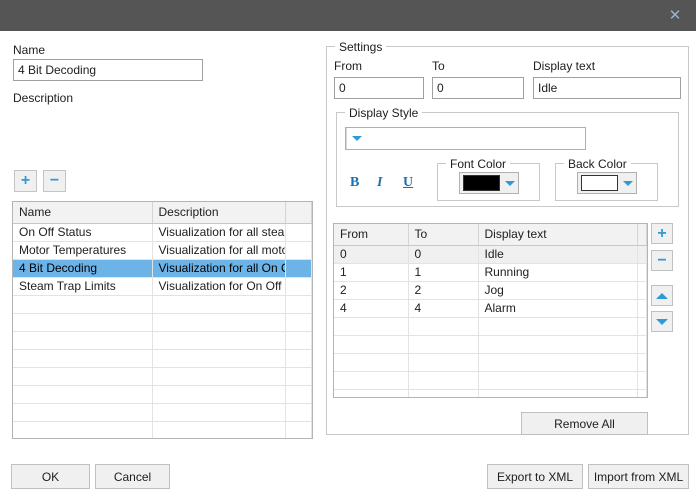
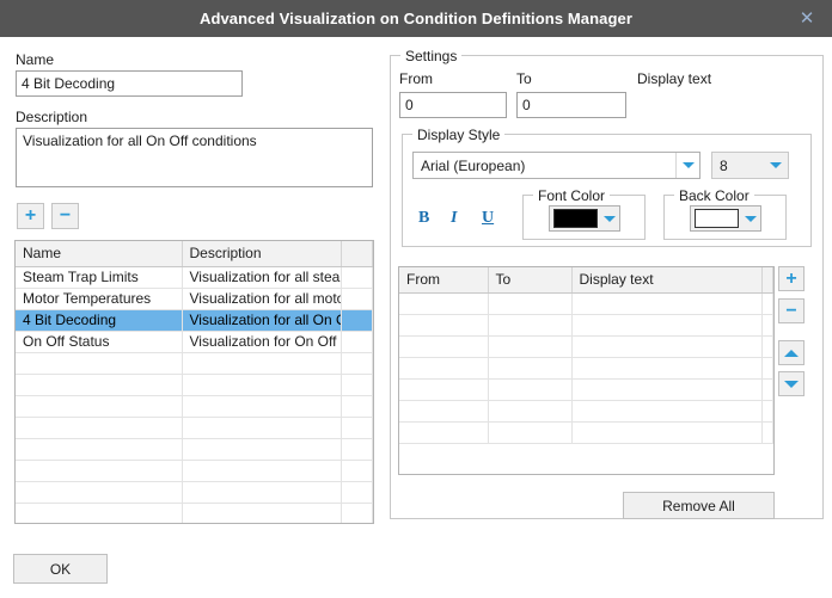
+ Advanced Visualization on Condition Definitions Manager
  ✕
  Name
  4 Bit Decoding
  Description
+ Visualization for all On Off conditions
  +
  −
  Name	Description
- On Off Status	Visualization for all stea
+ Steam Trap Limits	Visualization for all stea
  Motor Temperatures	Visualization for all mot
  4 Bit Decoding	Visualization for all On
- Steam Trap Limits	Visualization for On Off
+ On Off Status	Visualization for On Off
  Settings
  From
  0
  To
  0
  Display text
- Idle
  Display Style
+ Arial (European)
+ 8
  B
  I
  U
  Font Color
  Back Color
  From	To	Display text
- 0	0	Idle
- 1	1	Running
- 2	2	Jog
- 4	4	Alarm
  +
  −
  Remove All
  OK
- Cancel
- Export to XML
- Import from XML
